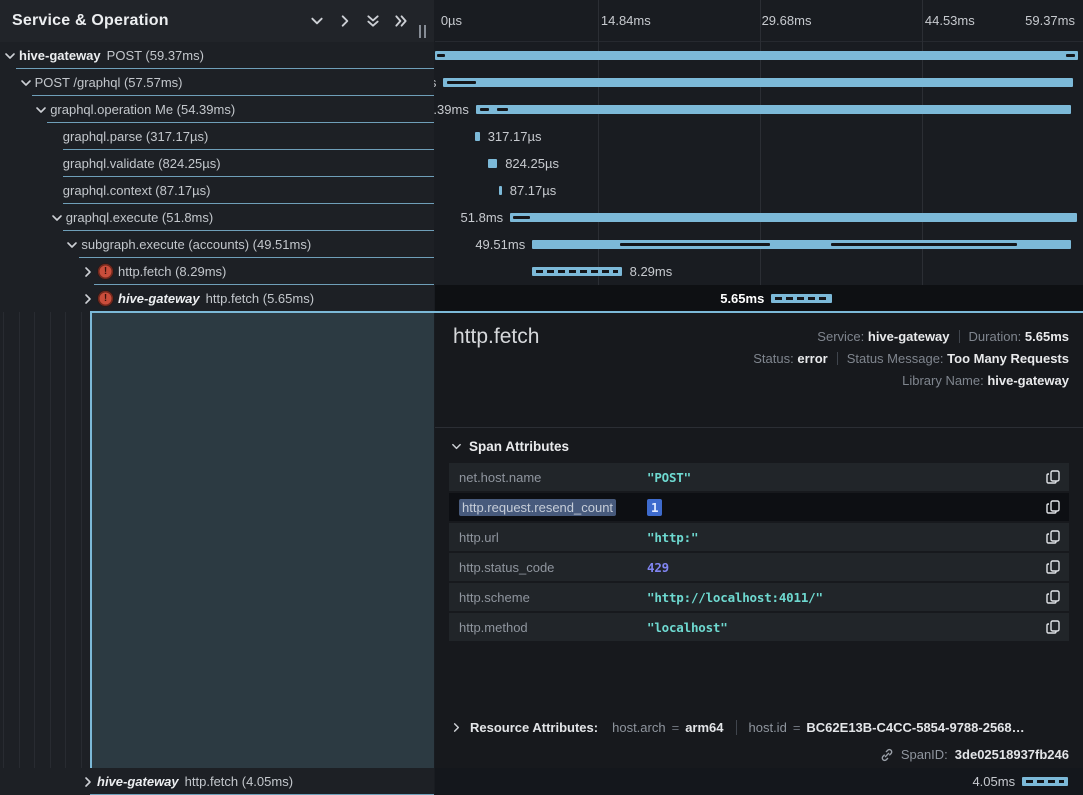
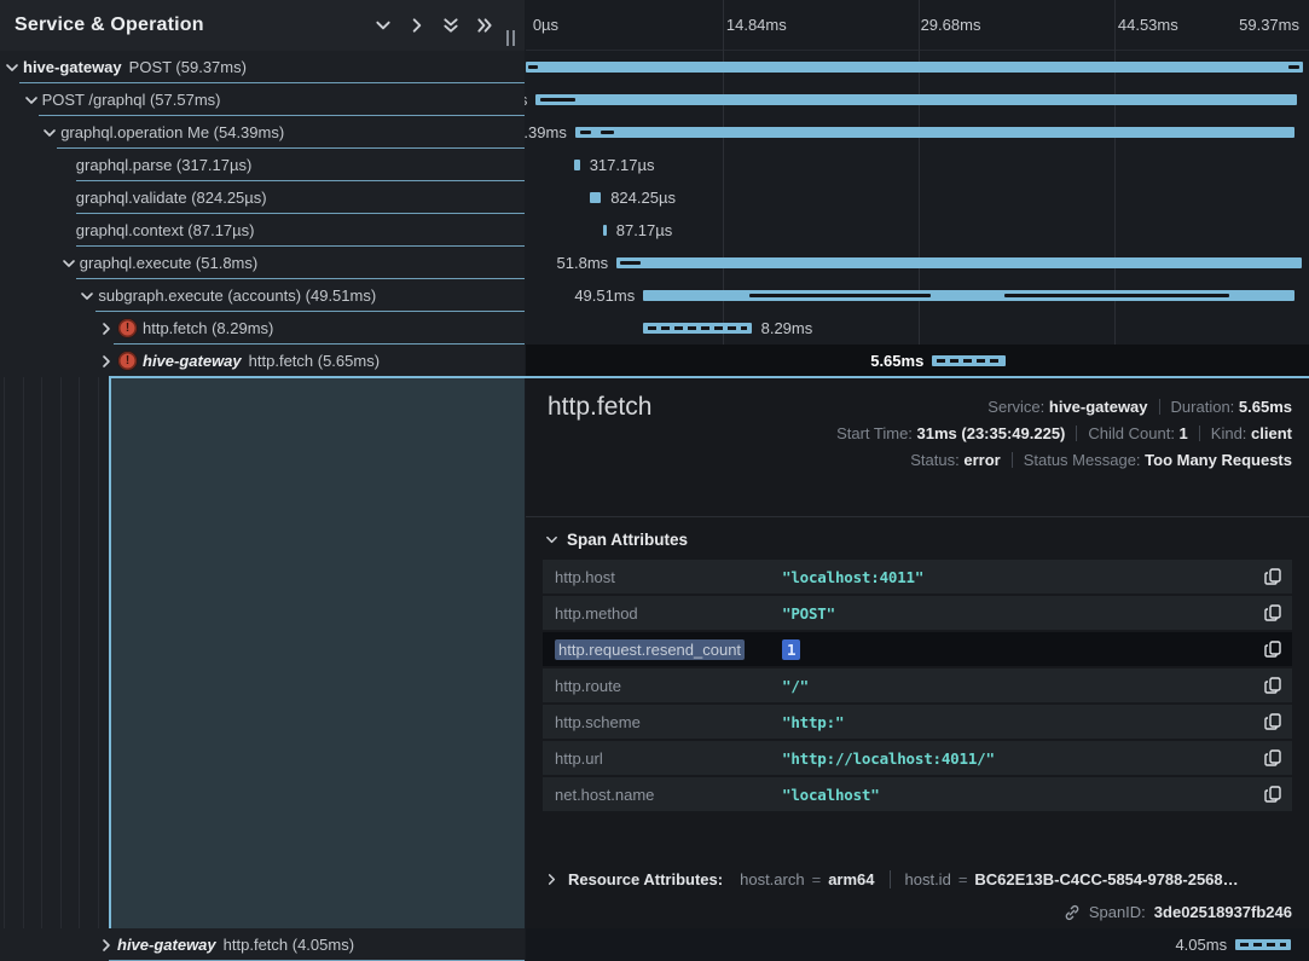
  0µs
  14.84ms
  29.68ms
  44.53ms
  59.37ms
  .39ms
  317.17µs
  824.25µs
  87.17µs
  51.8ms
  49.51ms
  8.29ms
  5.65ms
  4.05ms
  Service & Operation
  hive-gateway
  POST (59.37ms)
  POST /graphql (57.57ms)
  graphql.operation Me (54.39ms)
  graphql.parse (317.17µs)
  graphql.validate (824.25µs)
  graphql.context (87.17µs)
  graphql.execute (51.8ms)
  subgraph.execute (accounts) (49.51ms)
  !
  http.fetch (8.29ms)
  !
  hive-gateway
  http.fetch (5.65ms)
  hive-gateway
  http.fetch (4.05ms)
  http.fetch
  Service: hive-gateway Duration: 5.65ms
+ Start Time: 31ms (23:35:49.225) Child Count: 1 Kind: client
  Status: error Status Message: Too Many Requests
- Library Name: hive-gateway
  Span Attributes
+ http.host
+ "localhost:4011"
- net.host.name
+ http.method
  "POST"
  http.request.resend_count
  1
+ http.route
+ "/"
- http.url
+ http.scheme
  "http:"
- http.status_code
- 429
- http.scheme
+ http.url
  "http://localhost:4011/"
- http.method
+ net.host.name
  "localhost"
  Resource Attributes:
  host.arch
  =
  arm64
  host.id
  =
  BC62E13B-C4CC-5854-9788-2568…
  SpanID:
  3de02518937fb246
